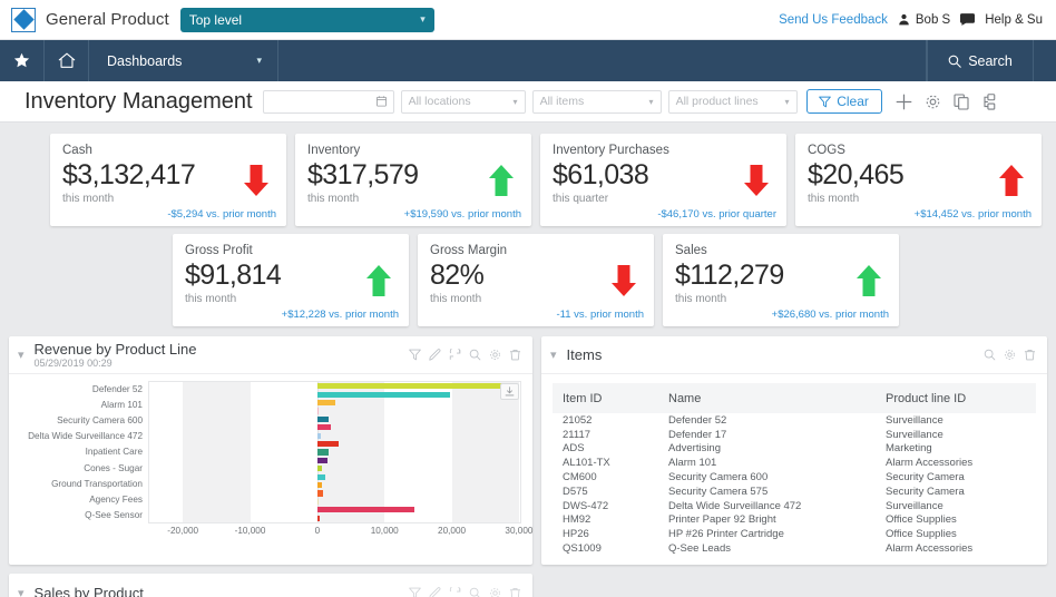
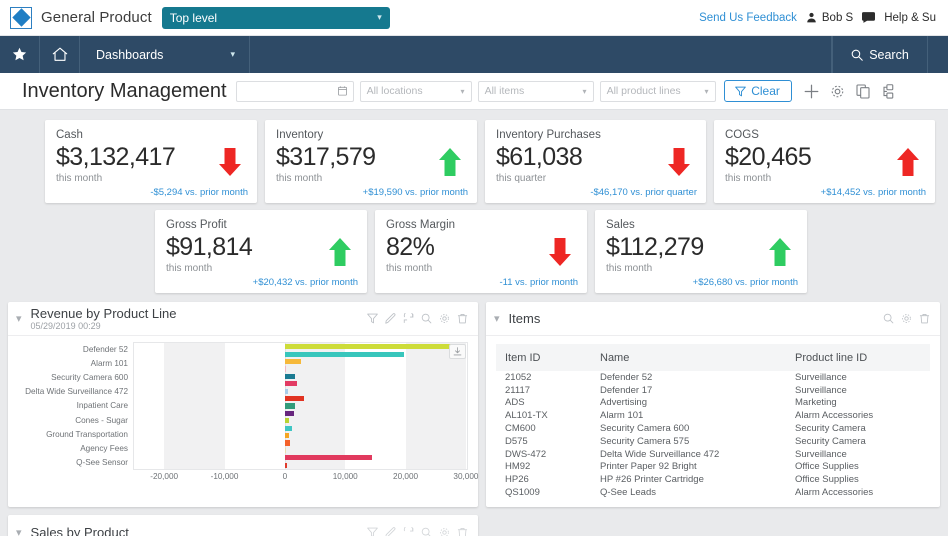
  General Product
  Top level
  ▾
  Send Us Feedback
  Bob S
  Help & Su
  Dashboards
  ▾
  Search
  Inventory Management
  All locations
  ▾
  All items
  ▾
  All product lines
  ▾
  Clear
  Cash
  $3,132,417
  this month
  -$5,294 vs. prior month
  Inventory
  $317,579
  this month
  +$19,590 vs. prior month
  Inventory Purchases
  $61,038
  this quarter
  -$46,170 vs. prior quarter
  COGS
  $20,465
  this month
  +$14,452 vs. prior month
  Gross Profit
  $91,814
  this month
- +$12,228 vs. prior month
+ +$20,432 vs. prior month
  Gross Margin
  82%
  this month
  -11 vs. prior month
  Sales
  $112,279
  this month
  +$26,680 vs. prior month
  ▾
  Revenue by Product Line
  05/29/2019 00:29
  Defender 52
  Alarm 101
  Security Camera 600
  Delta Wide Surveillance 472
  Inpatient Care
  Cones - Sugar
  Ground Transportation
  Agency Fees
  Q-See Sensor
  -20,000
  -10,000
  0
  10,000
  20,000
  30,000
  ▾
  Items
  Item ID	Name	Product line ID
  21052	Defender 52	Surveillance
  21117	Defender 17	Surveillance
  ADS	Advertising	Marketing
  AL101-TX	Alarm 101	Alarm Accessories
  CM600	Security Camera 600	Security Camera
  D575	Security Camera 575	Security Camera
  DWS-472	Delta Wide Surveillance 472	Surveillance
  HM92	Printer Paper 92 Bright	Office Supplies
  HP26	HP #26 Printer Cartridge	Office Supplies
  QS1009	Q-See Leads	Alarm Accessories
  ▾
  Sales by Product
